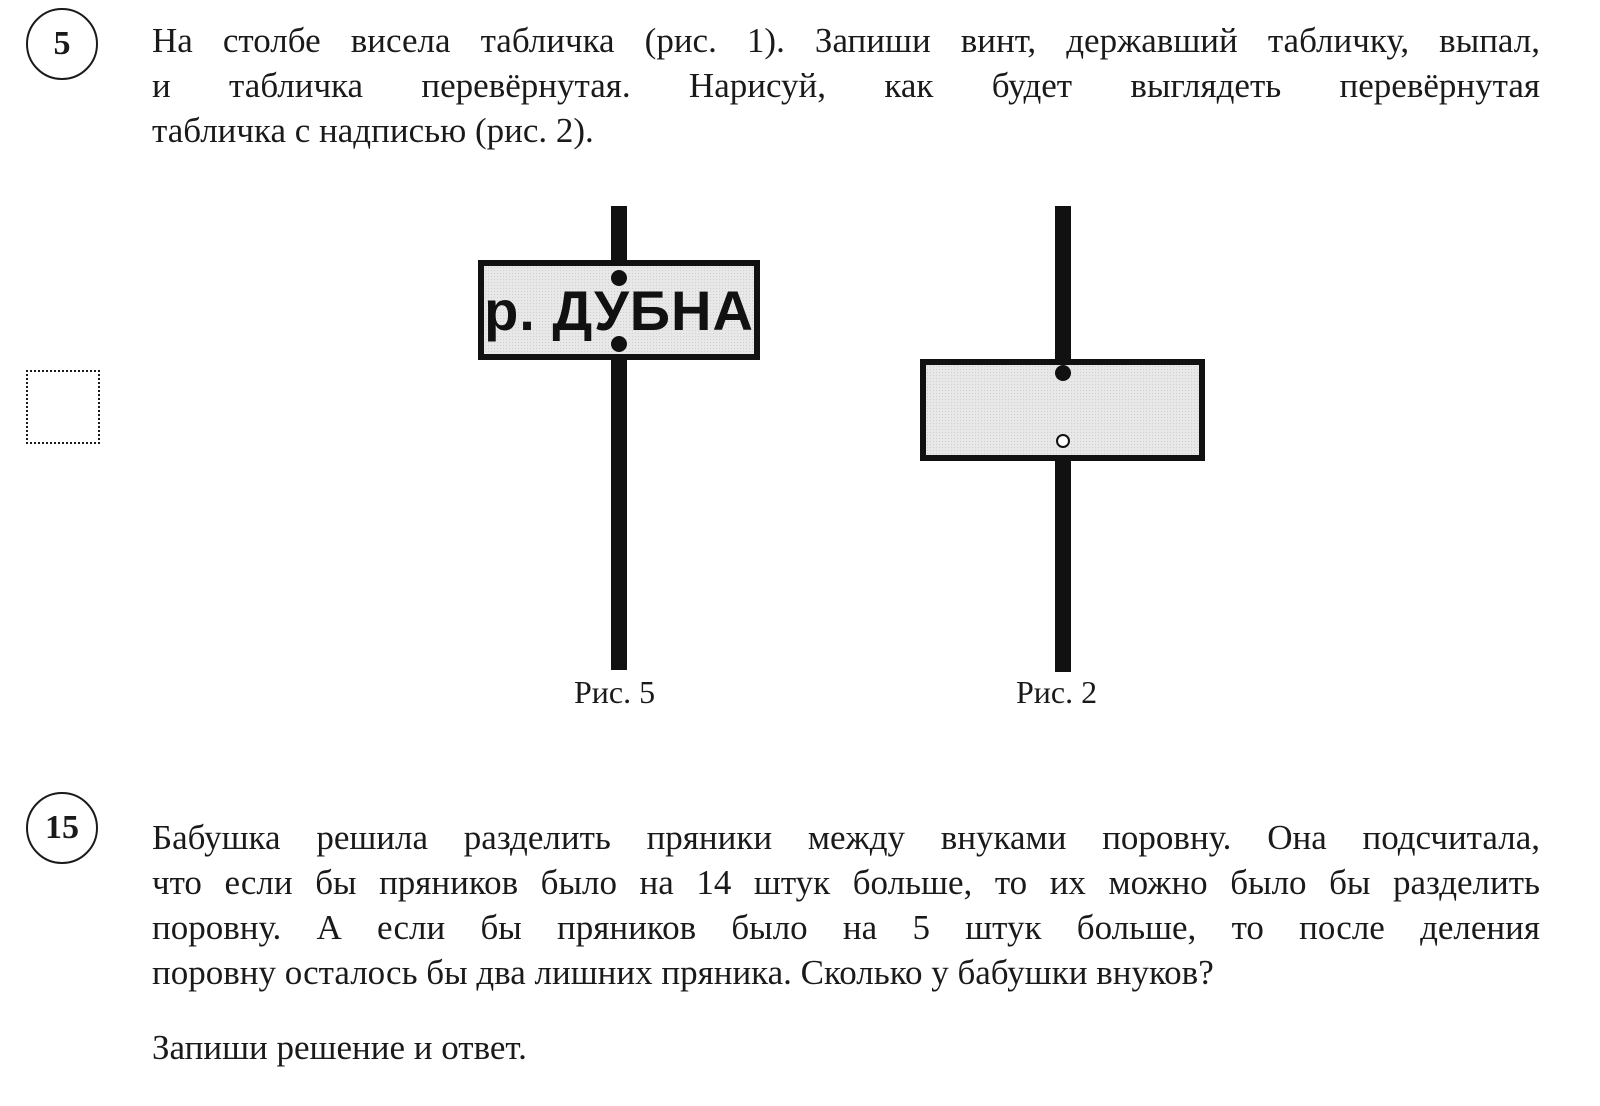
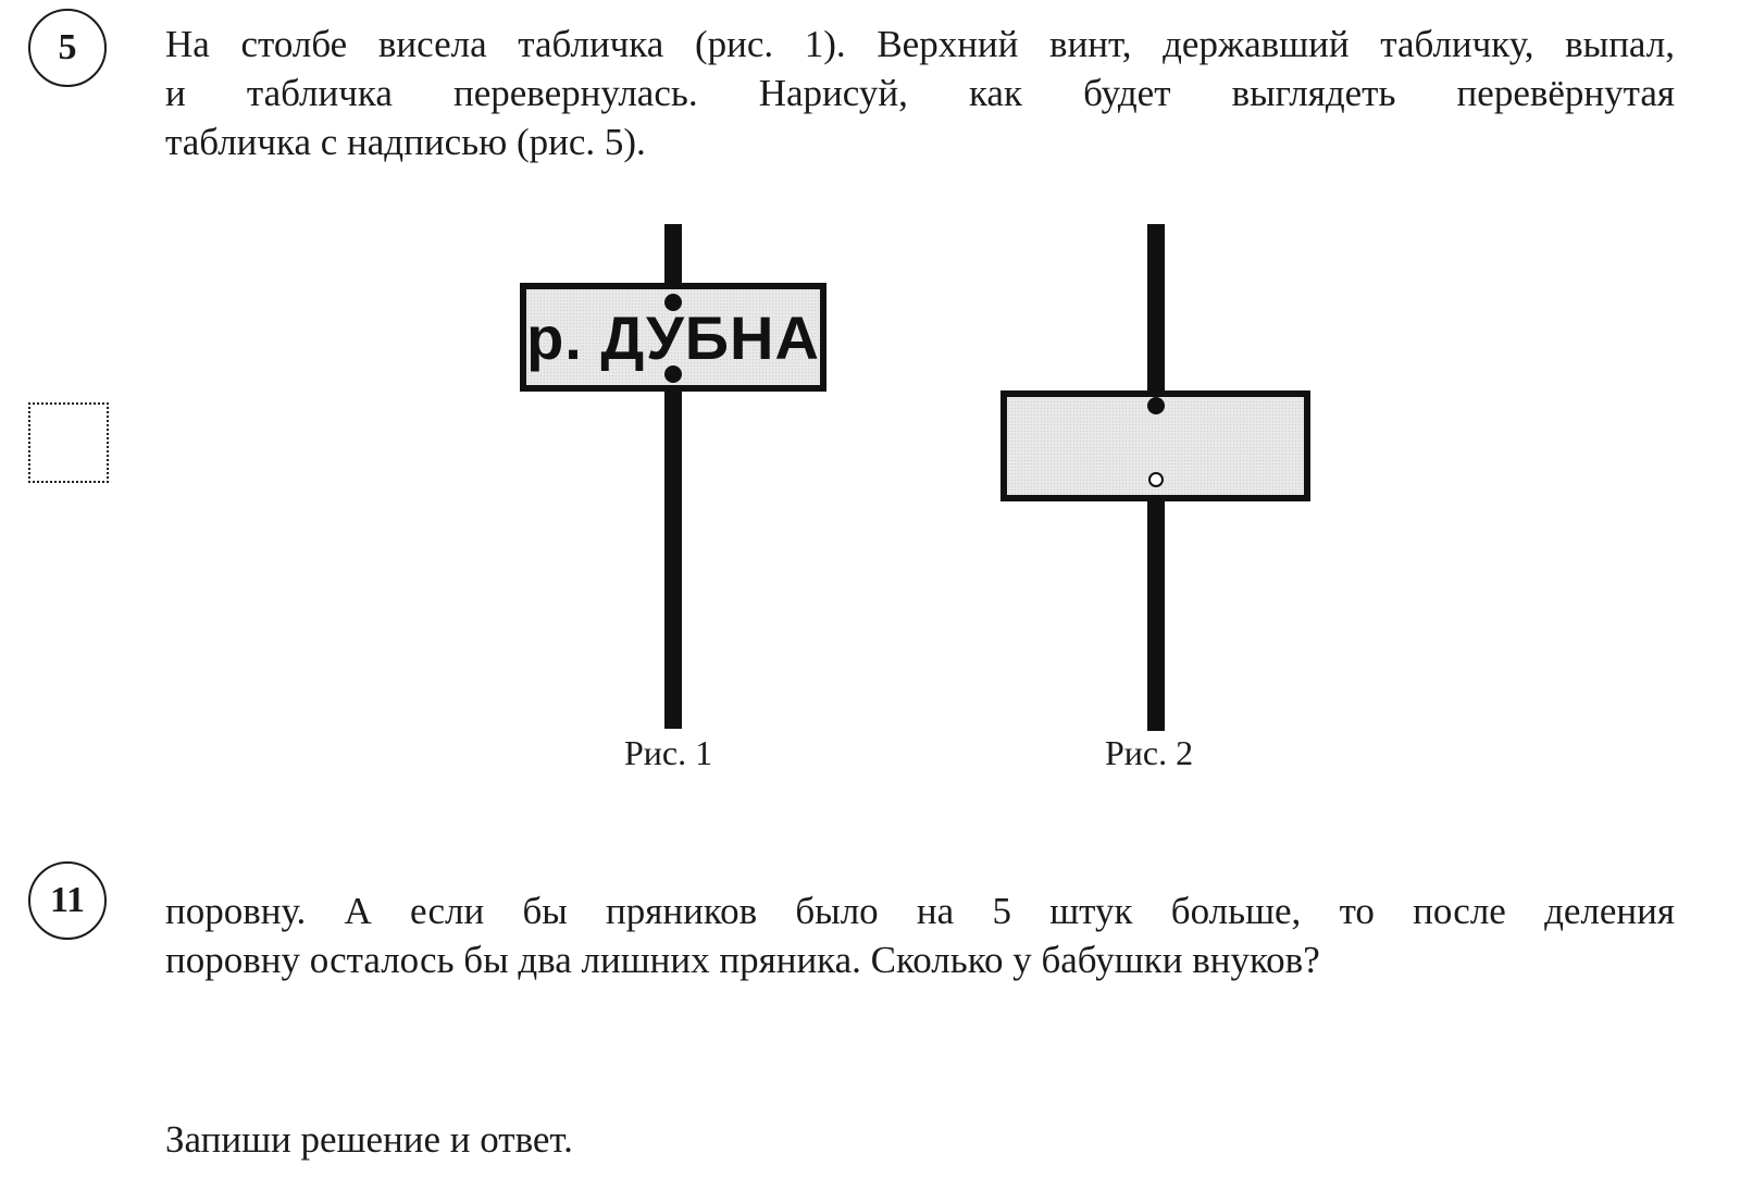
  5
- На столбе висела табличка (рис. 1). Запиши винт, державший табличку, выпал,
+ На столбе висела табличка (рис. 1). Верхний винт, державший табличку, выпал,
- и табличка перевёрнутая. Нарисуй, как будет выглядеть перевёрнутая
+ и табличка перевернулась. Нарисуй, как будет выглядеть перевёрнутая
- табличка с надписью (рис. 2).
+ табличка с надписью (рис. 5).
  р. ДУБНА
- Рис. 5
+ Рис. 1
  Рис. 2
- 15
+ 11
- Бабушка решила разделить пряники между внуками поровну. Она подсчитала,
- что если бы пряников было на 14 штук больше, то их можно было бы разделить
  поровну. А если бы пряников было на 5 штук больше, то после деления
  поровну осталось бы два лишних пряника. Сколько у бабушки внуков?
  Запиши решение и ответ.
